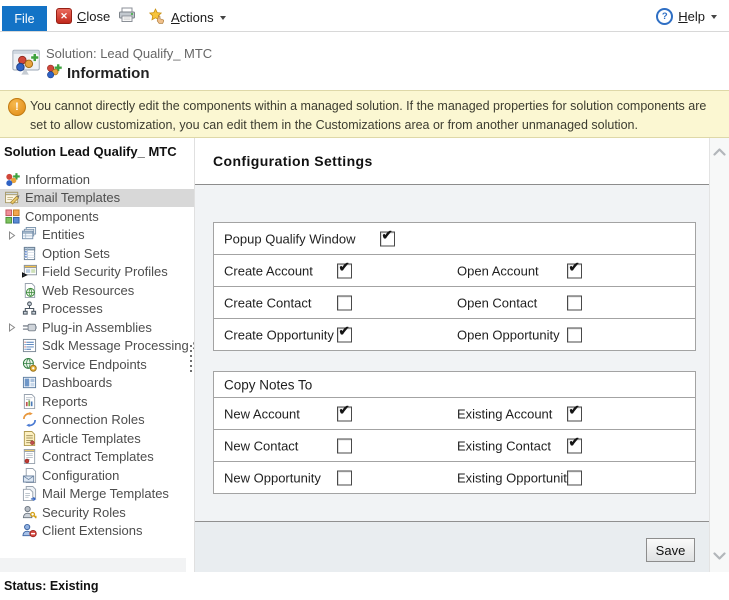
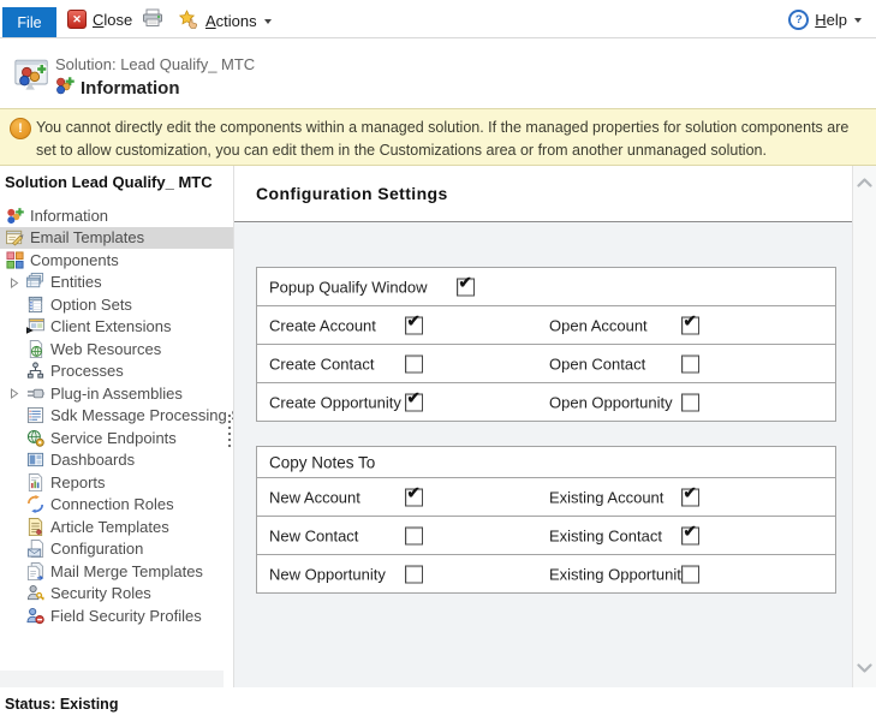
  File
  ✕
  Close
  Actions
  ?
  Help
  Solution: Lead Qualify_ MTC
  Information
  !
  You cannot directly edit the components within a managed solution. If the managed properties for solution components are set to allow customization, you can edit them in the Customizations area or from another unmanaged solution.
  Solution Lead Qualify_ MTC
  Information
  Email Templates
  Components
  Entities
  Option Sets
- Field Security Profiles
+ Client Extensions
  Web Resources
  Processes
  Plug-in Assemblies
  Sdk Message Processing
  Service Endpoints
  Dashboards
  Reports
  Connection Roles
  Article Templates
- Contract Templates
  Configuration
  Mail Merge Templates
  Security Roles
- Client Extensions
+ Field Security Profiles
  Configuration Settings
  Popup Qualify Window
  Create Account
  Open Account
  Create Contact
  Open Contact
  Create Opportunity
  Open Opportunity
  Copy Notes To
  New Account
  Existing Account
  New Contact
  Existing Contact
  New Opportunity
  Existing Opportunit
- Save
  Status: Existing
